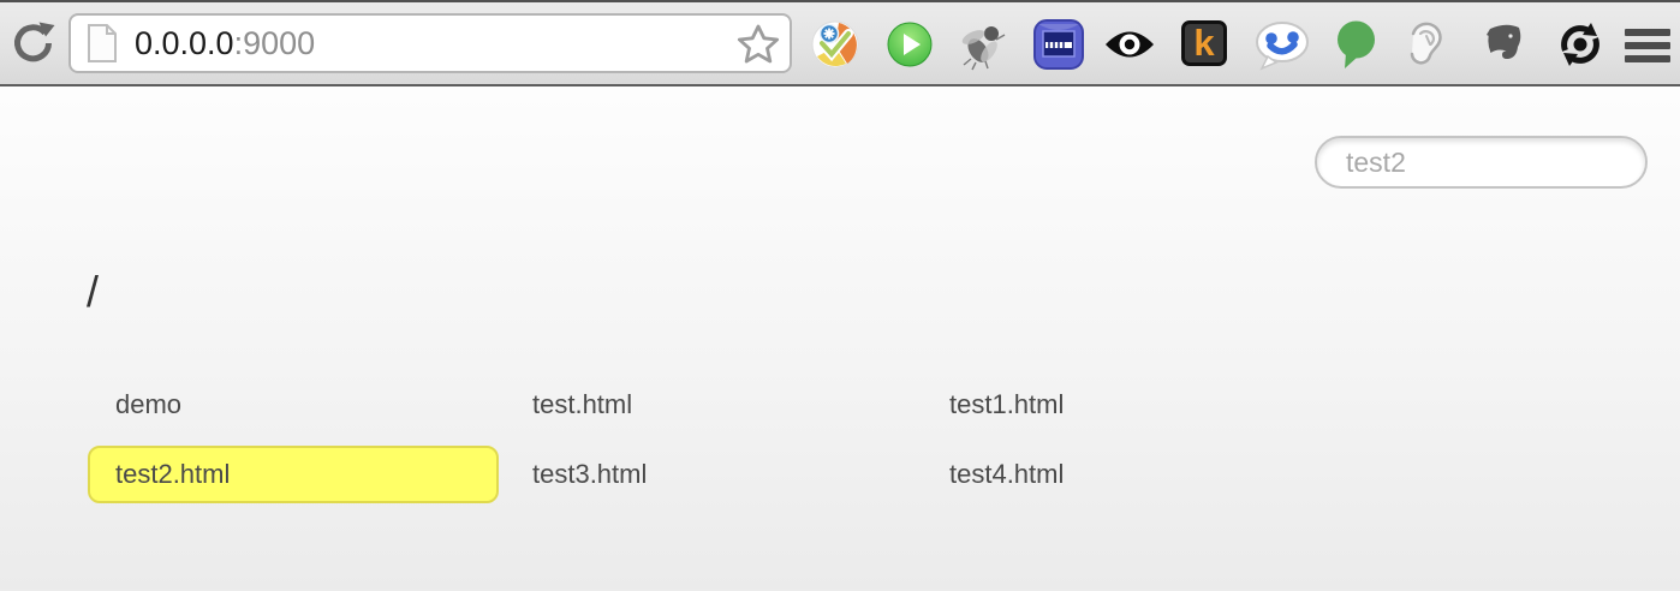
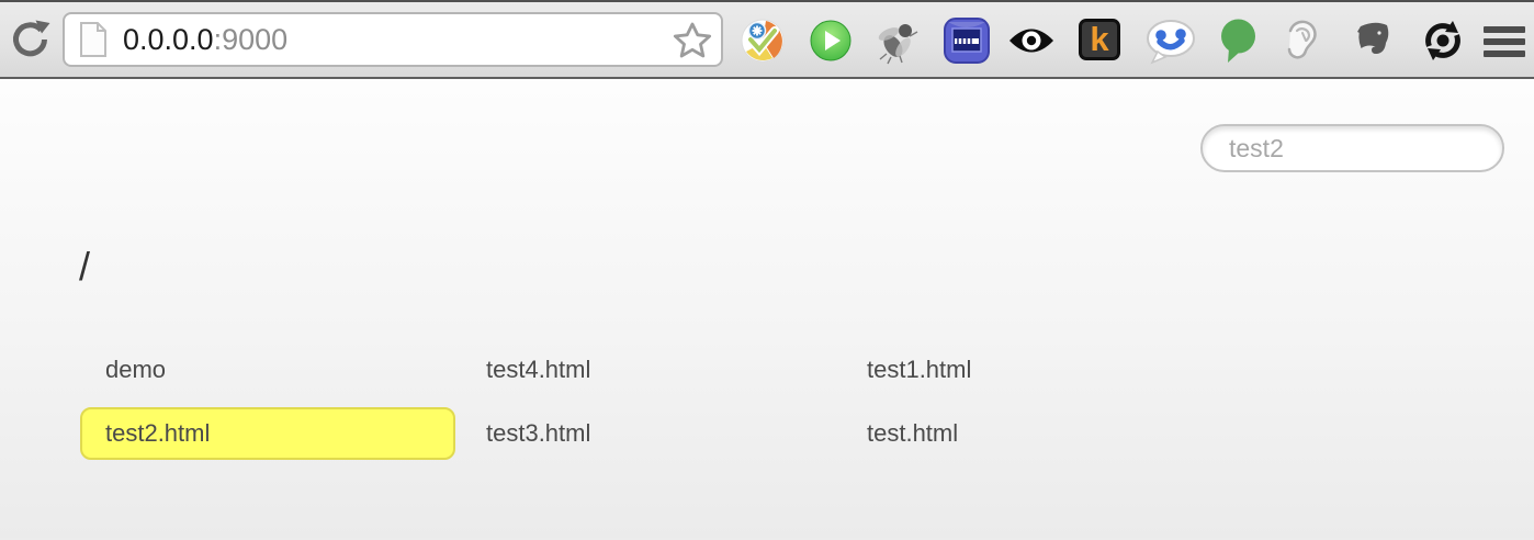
  0.0.0.0:9000
  k
  test2
  /
  demo
- test.html
+ test4.html
  test1.html
  test2.html
  test3.html
- test4.html
+ test.html
